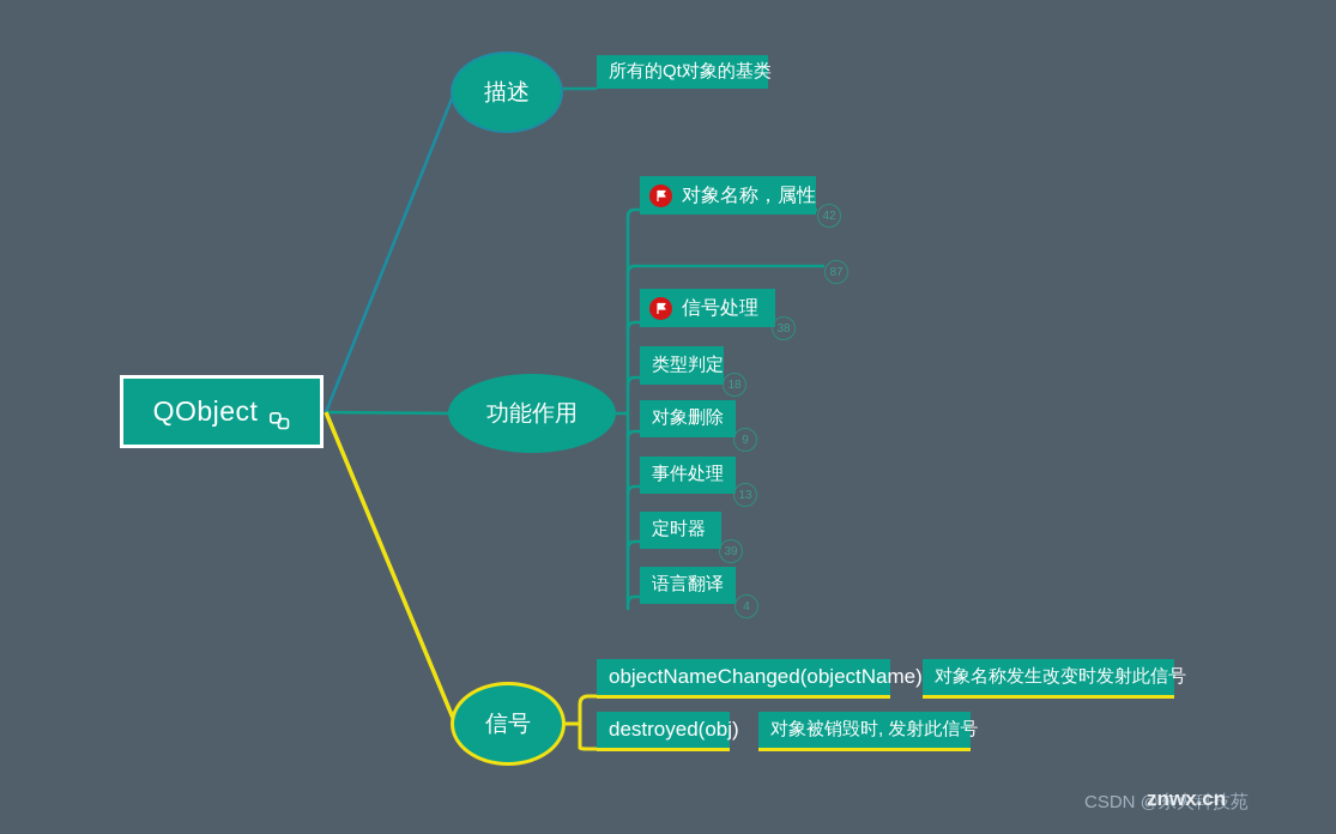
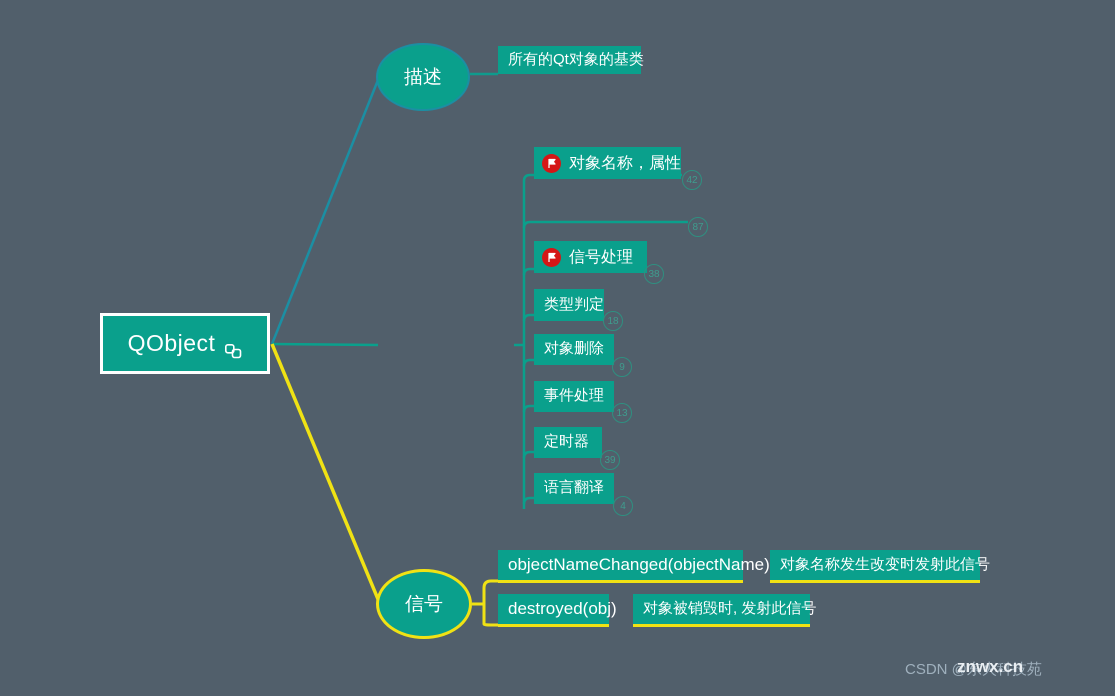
  QObject
  描述
  所有的Qt对象的基类
- 功能作用
  对象名称，属性
  42
  87
  信号处理
  38
  类型判定
  18
  对象删除
  9
  事件处理
  13
  定时器
  39
  语言翻译
  4
  信号
  objectNameChanged(objectName)
  对象名称发生改变时发射此信号
  destroyed(obj)
  对象被销毁时, 发射此信号
  CSDN @东火科技苑
  znwx.cn
